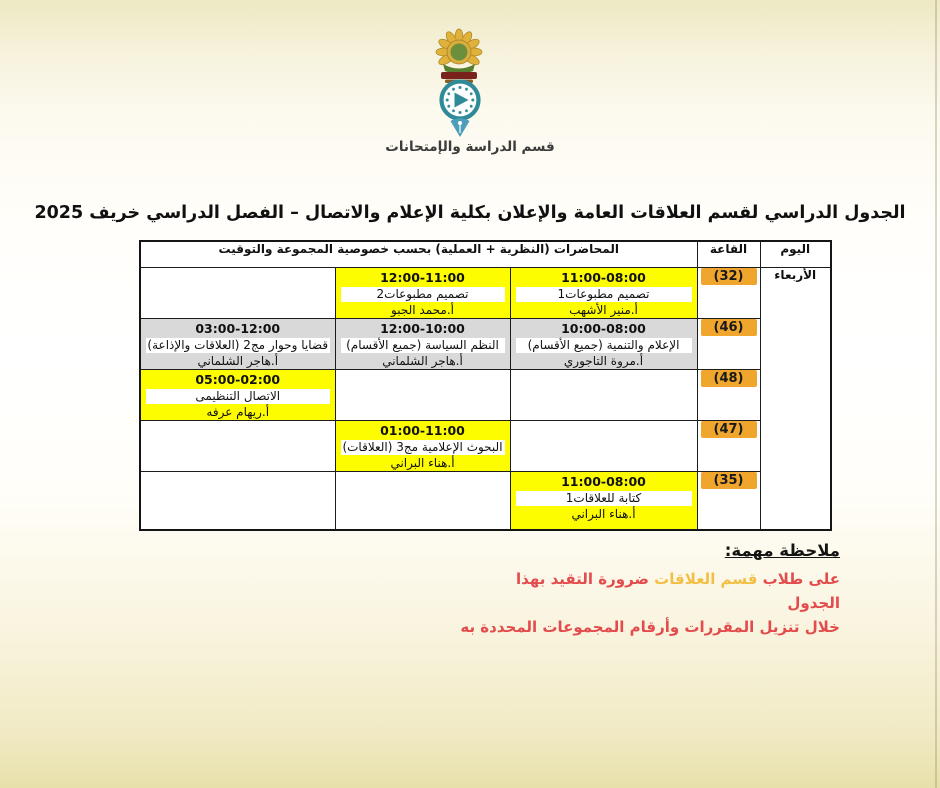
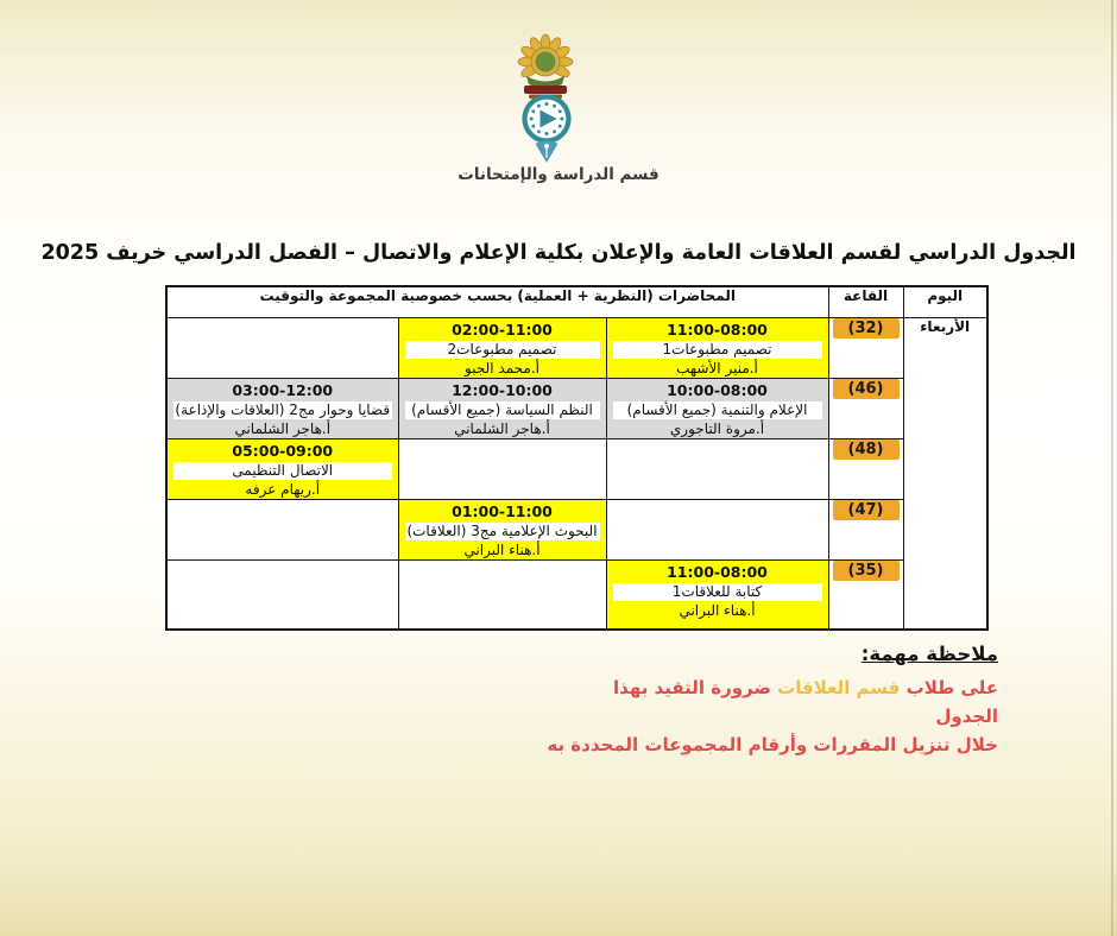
  قسم الدراسة والإمتحانات
  الجدول الدراسي لقسم العلاقات العامة والإعلان بكلية الإعلام والاتصال – الفصل الدراسي خريف 2025
  اليوم	القاعة	المحاضرات (النظرية + العملية) بحسب خصوصية المجموعة والتوقيت
- الأربعاء	(32)	11:00-08:00 تصميم مطبوعات1 أ.منير الأشهب	12:00-11:00 تصميم مطبوعات2 أ.محمد الجبو
+ الأربعاء	(32)	11:00-08:00 تصميم مطبوعات1 أ.منير الأشهب	02:00-11:00 تصميم مطبوعات2 أ.محمد الجبو
  (46)	10:00-08:00 الإعلام والتنمية (جميع الأقسام) أ.مروة التاجوري	12:00-10:00 النظم السياسة (جميع الأقسام) أ.هاجر الشلماني	03:00-12:00 قضايا وحوار مج2 (العلاقات والإذاعة) أ.هاجر الشلماني
- (48)			05:00-02:00 الاتصال التنظيمى أ.ريهام عرفه
+ (48)			05:00-09:00 الاتصال التنظيمى أ.ريهام عرفه
  (47)		01:00-11:00 البحوث الإعلامية مج3 (العلاقات) أ.هناء البراني
  (35)	11:00-08:00 كتابة للعلاقات1 أ.هناء البراني
  ملاحظة مهمة:
  على طلاب قسم العلاقات ضرورة التقيد بهذا الجدول
  خلال تنزيل المقررات وأرقام المجموعات المحددة به
